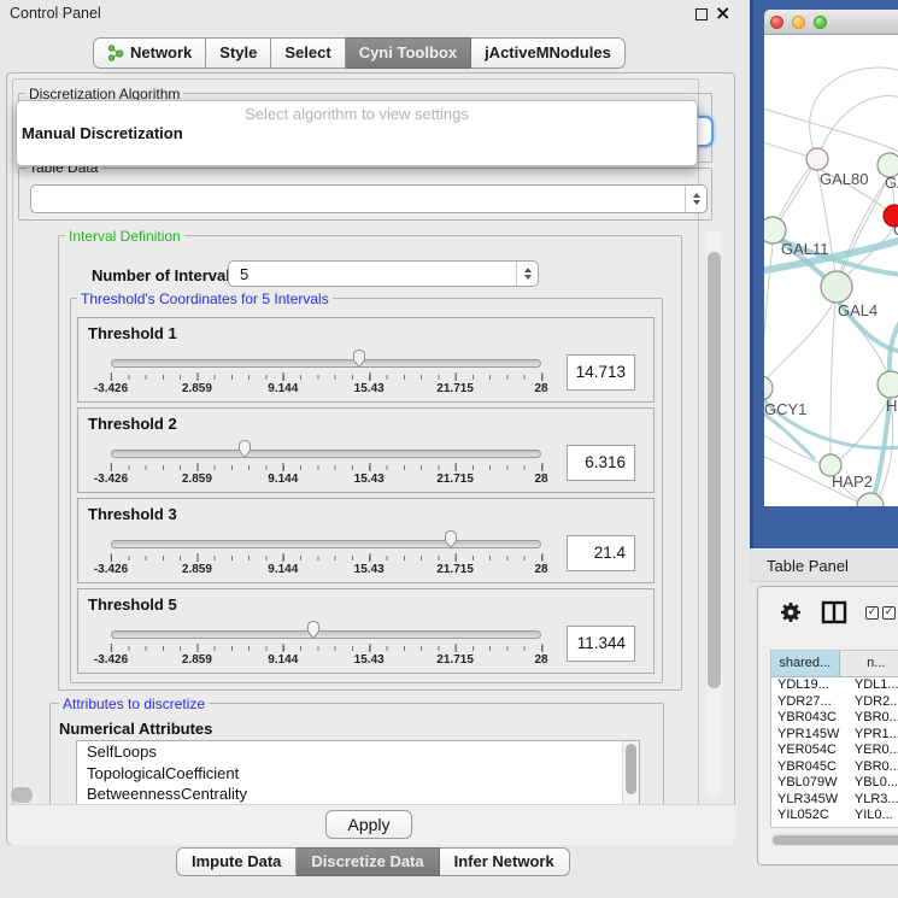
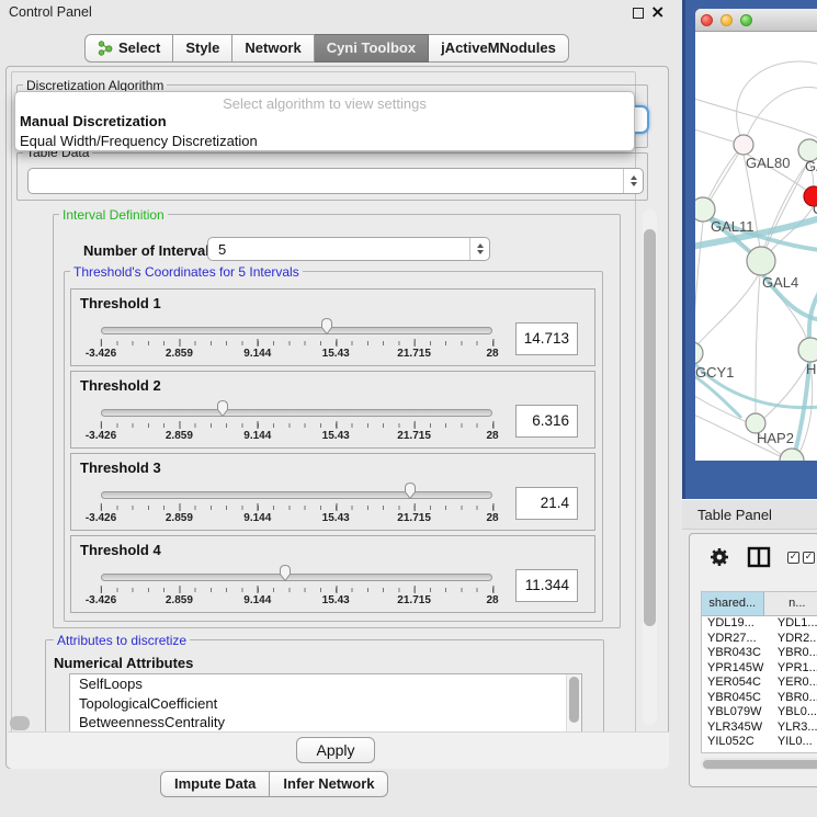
  Control Panel
  ×
- Network
+ Select
  Style
- Select
+ Network
  Cyni Toolbox
  jActiveMNodules
  Discretization Algorithm
  Select algorithm to view settings
  Manual Discretization
+ Equal Width/Frequency Discretization
  Table Data
  Interval Definition
  Number of Interva
  5
  Threshold's Coordinates for 5 Intervals
  Threshold 1
  -3.426
  2.859
  9.144
  15.43
  21.715
  28
  14.713
  Threshold 2
  -3.426
  2.859
  9.144
  15.43
  21.715
  28
  6.316
  Threshold 3
  -3.426
  2.859
  9.144
  15.43
  21.715
  28
  21.4
- Threshold 5
+ Threshold 4
  -3.426
  2.859
  9.144
  15.43
  21.715
  28
  11.344
  Attributes to discretize
  Numerical Attributes
  SelfLoops
  TopologicalCoefficient
  BetweennessCentrality
  Apply
  Impute Data
- Discretize Data
  Infer Network
  GAL80
  GAL11
  GAL4
  GCY1
  H
  HAP2
  Table Panel
  ✓
  ✓
  shared...
  n...
  YDL19...
  YDL1...
  YDR27...
  YDR2..
  YBR043C
  YBR0..
  YPR145W
  YPR1..
  YER054C
  YER0..
  YBR045C
  YBR0..
  YBL079W
  YBL0...
  YLR345W
  YLR3...
  YIL052C
  YIL0...
